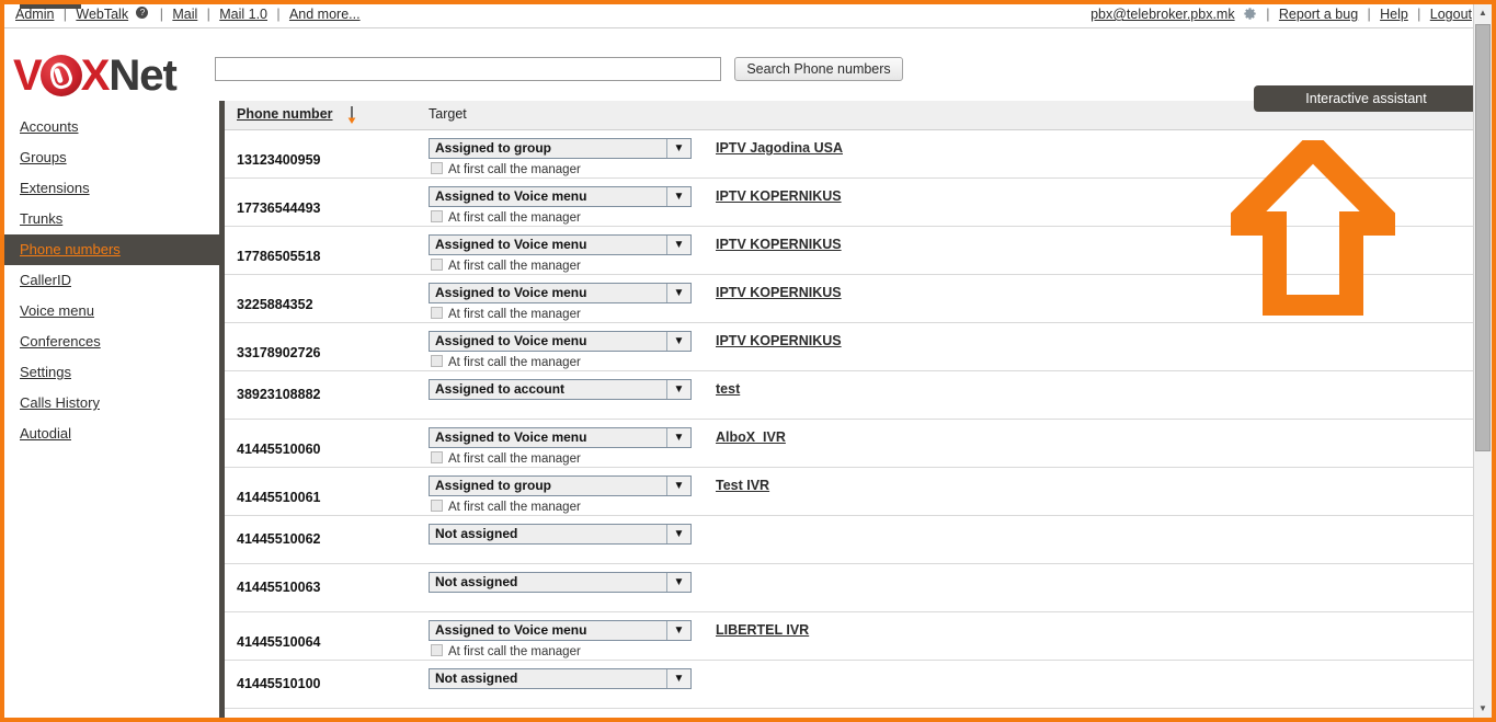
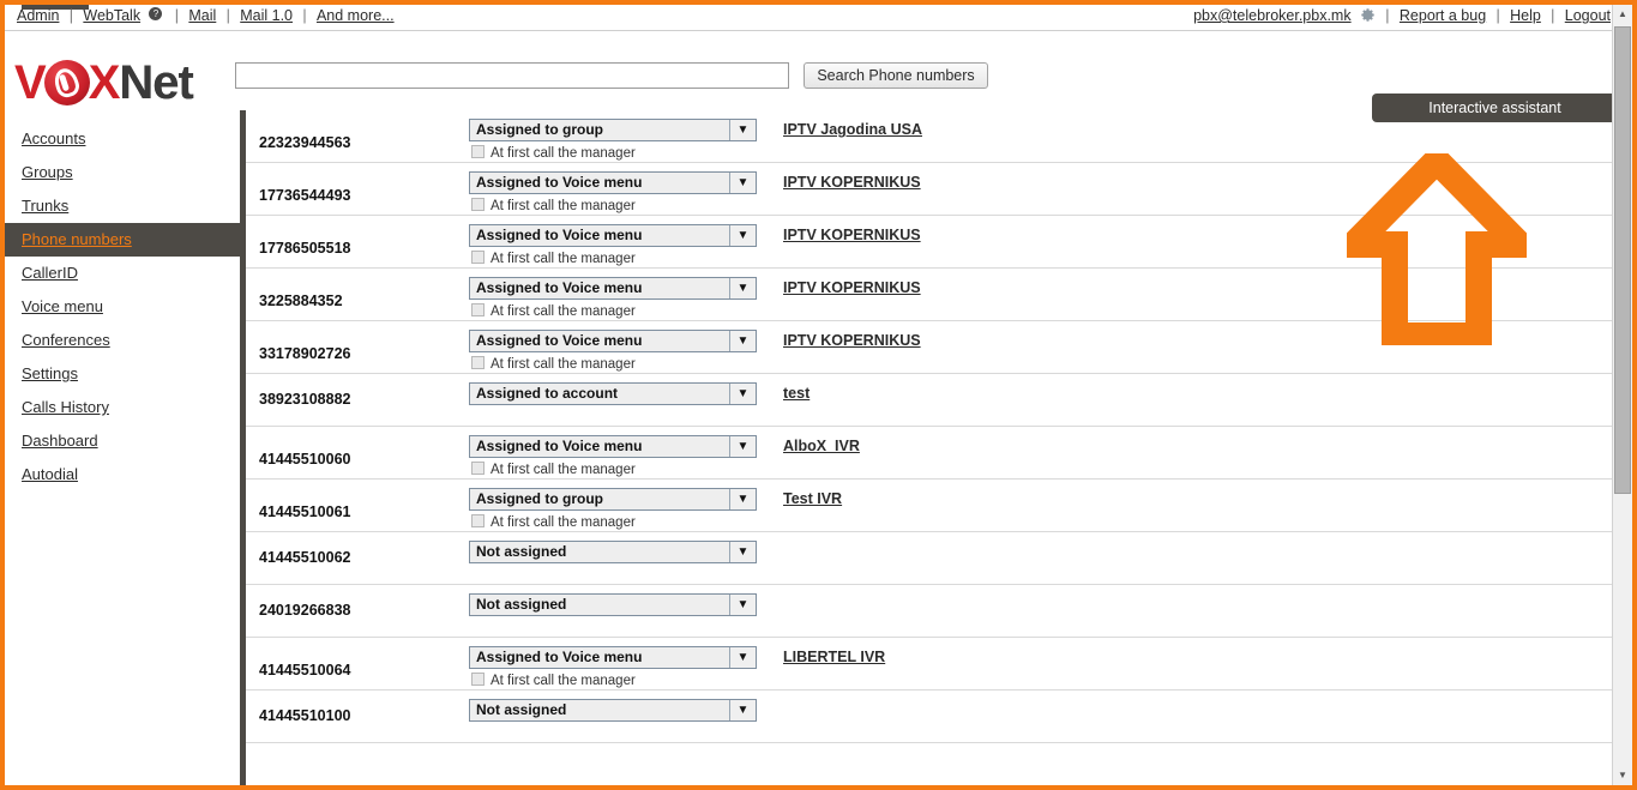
  Admin | WebTalk ? | Mail | Mail 1.0 | And more...
  pbx@telebroker.pbx.mk | Report a bug | Help | Logout
  V
  X
  Net
  Search Phone numbers
  Interactive assistant
  Accounts
  Groups
- Extensions
  Trunks
  Phone numbers
  CallerID
  Voice menu
  Conferences
  Settings
  Calls History
+ Dashboard
  Autodial
- Phone number
- Target
- 13123400959
+ 22323944563
  Assigned to group
  ▼
  At first call the manager
  IPTV Jagodina USA
  17736544493
  Assigned to Voice menu
  ▼
  At first call the manager
  IPTV KOPERNIKUS
  17786505518
  Assigned to Voice menu
  ▼
  At first call the manager
  IPTV KOPERNIKUS
  3225884352
  Assigned to Voice menu
  ▼
  At first call the manager
  IPTV KOPERNIKUS
  33178902726
  Assigned to Voice menu
  ▼
  At first call the manager
  IPTV KOPERNIKUS
  38923108882
  Assigned to account
  ▼
  test
  41445510060
  Assigned to Voice menu
  ▼
  At first call the manager
  AlboX_IVR
  41445510061
  Assigned to group
  ▼
  At first call the manager
  Test IVR
  41445510062
  Not assigned
  ▼
- 41445510063
+ 24019266838
  Not assigned
  ▼
  41445510064
  Assigned to Voice menu
  ▼
  At first call the manager
  LIBERTEL IVR
  41445510100
  Not assigned
  ▼
  ▲
  ▼
